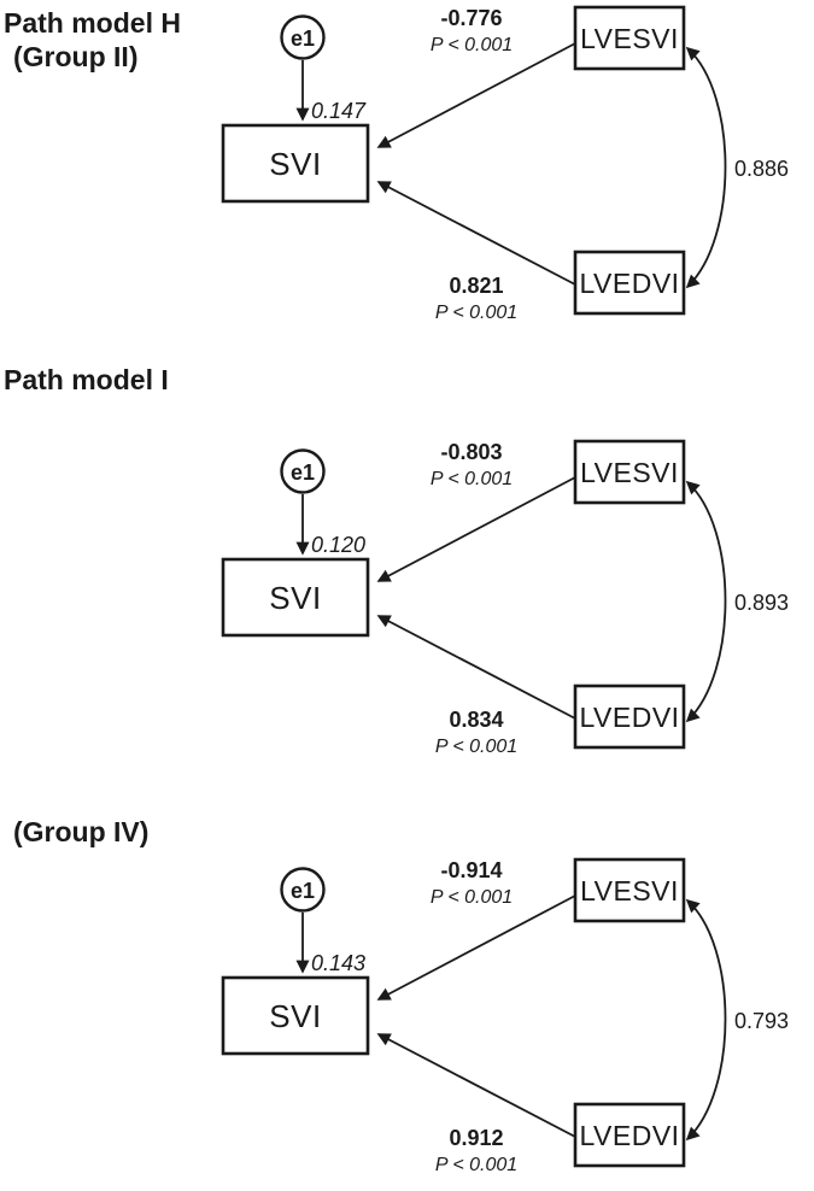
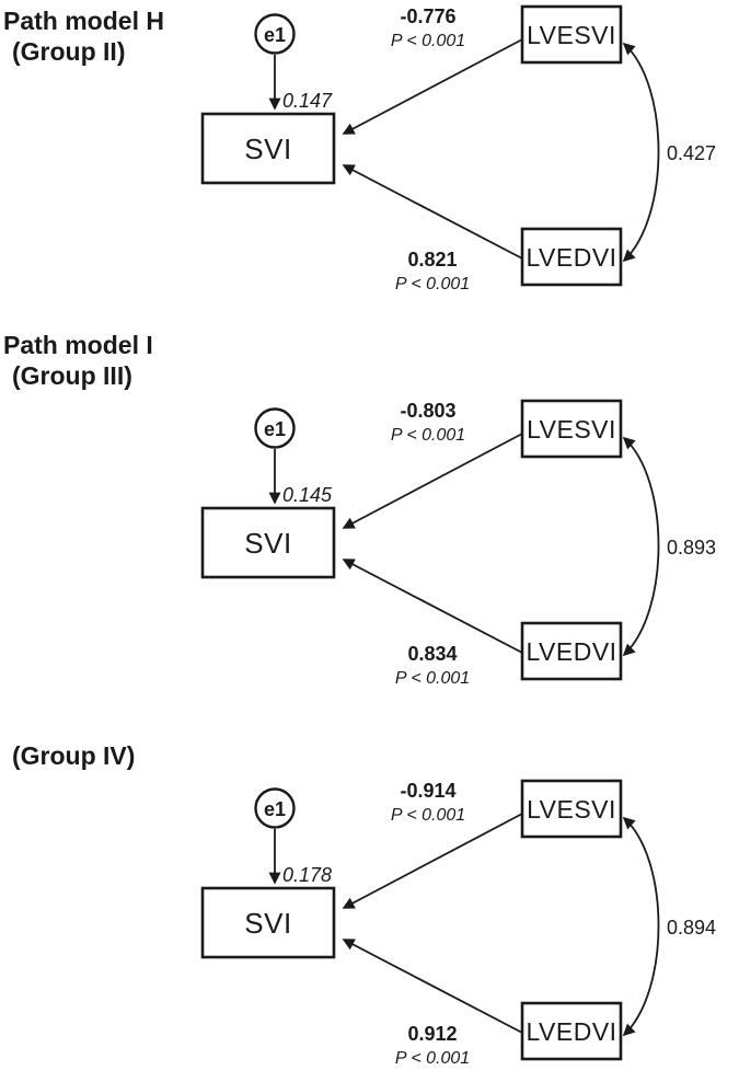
  Path model H
  (Group II)
  e1
  0.147
  SVI
  LVESVI
  LVEDVI
  -0.776
  P < 0.001
  0.821
  P < 0.001
- 0.886
+ 0.427
  Path model I
+ (Group III)
  e1
- 0.120
+ 0.145
  SVI
  LVESVI
  LVEDVI
  -0.803
  P < 0.001
  0.834
  P < 0.001
  0.893
  (Group IV)
  e1
- 0.143
+ 0.178
  SVI
  LVESVI
  LVEDVI
  -0.914
  P < 0.001
  0.912
  P < 0.001
- 0.793
+ 0.894
